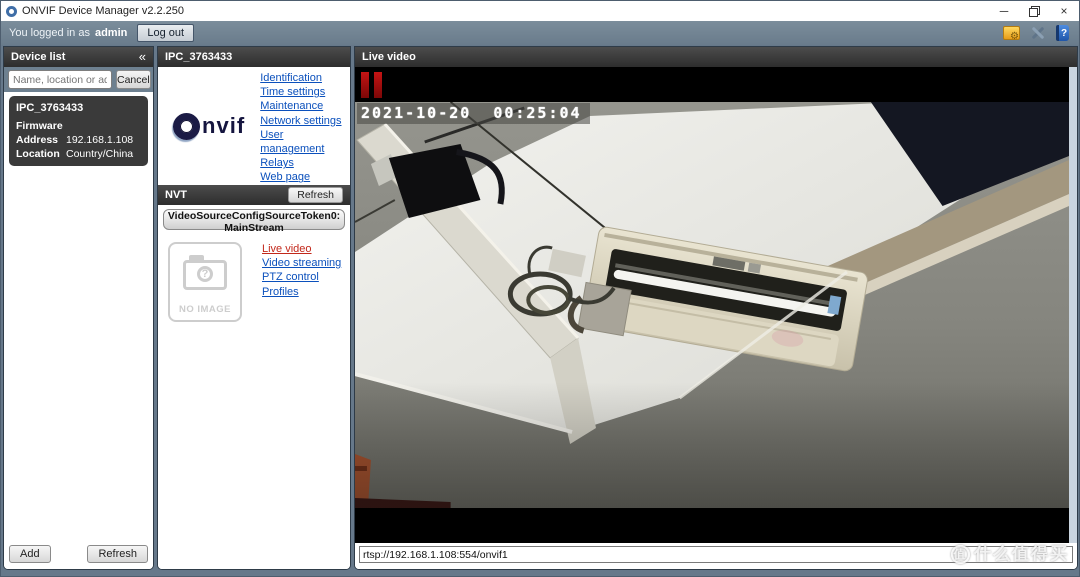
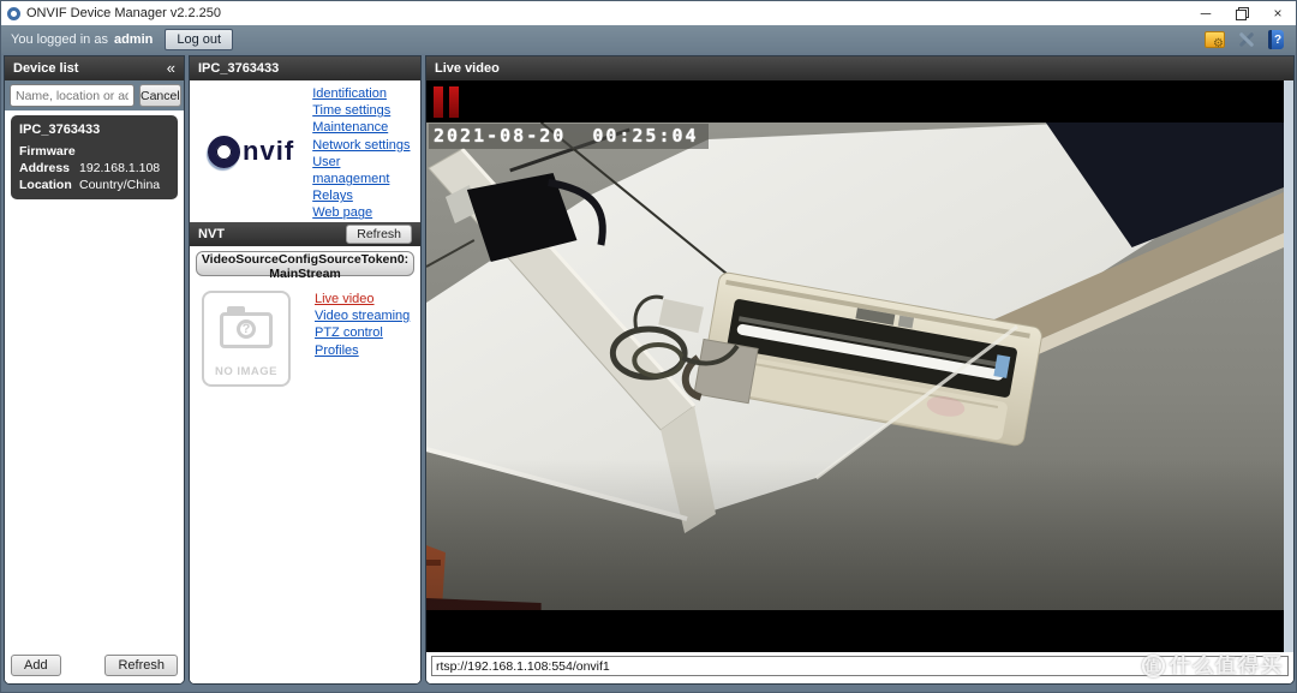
  ONVIF Device Manager v2.2.250
  ─
  ×
  You logged in as
  admin
  Log out
  ?
  Device list
  «
  Name, location or ad
  Cancel
  IPC_3763433
  Firmware
  Address
  192.168.1.108
  Location
  Country/China
  Add
  Refresh
  IPC_3763433
  nvif
  Identification
  Time settings
  Maintenance
  Network settings
  User management
  Relays
  Web page
  NVT
  Refresh
  VideoSourceConfigSourceToken0: MainStream
  ?
  NO IMAGE
  Live video
  Video streaming
  PTZ control
  Profiles
  Live video
- 2021-10-20 00:25:04
+ 2021-08-20 00:25:04
  rtsp://192.168.1.108:554/onvif1
  值
  什么值得买
